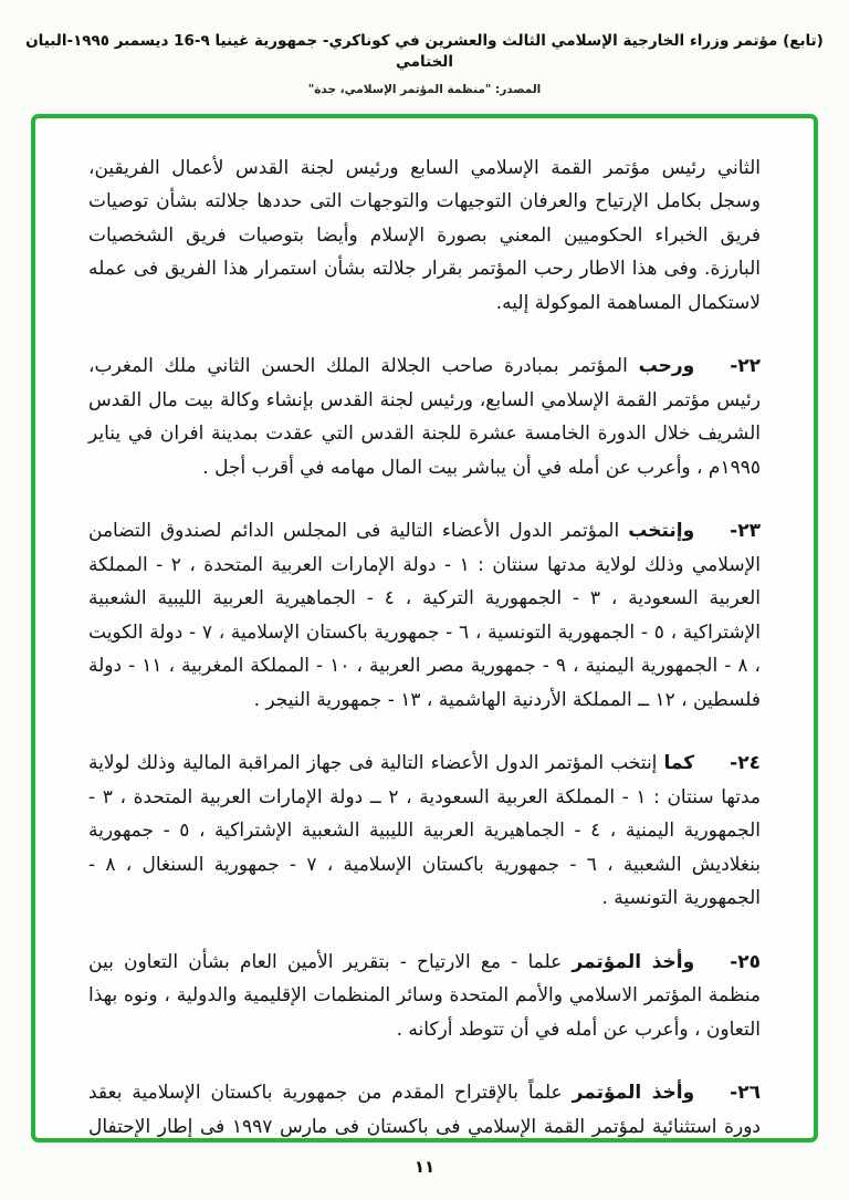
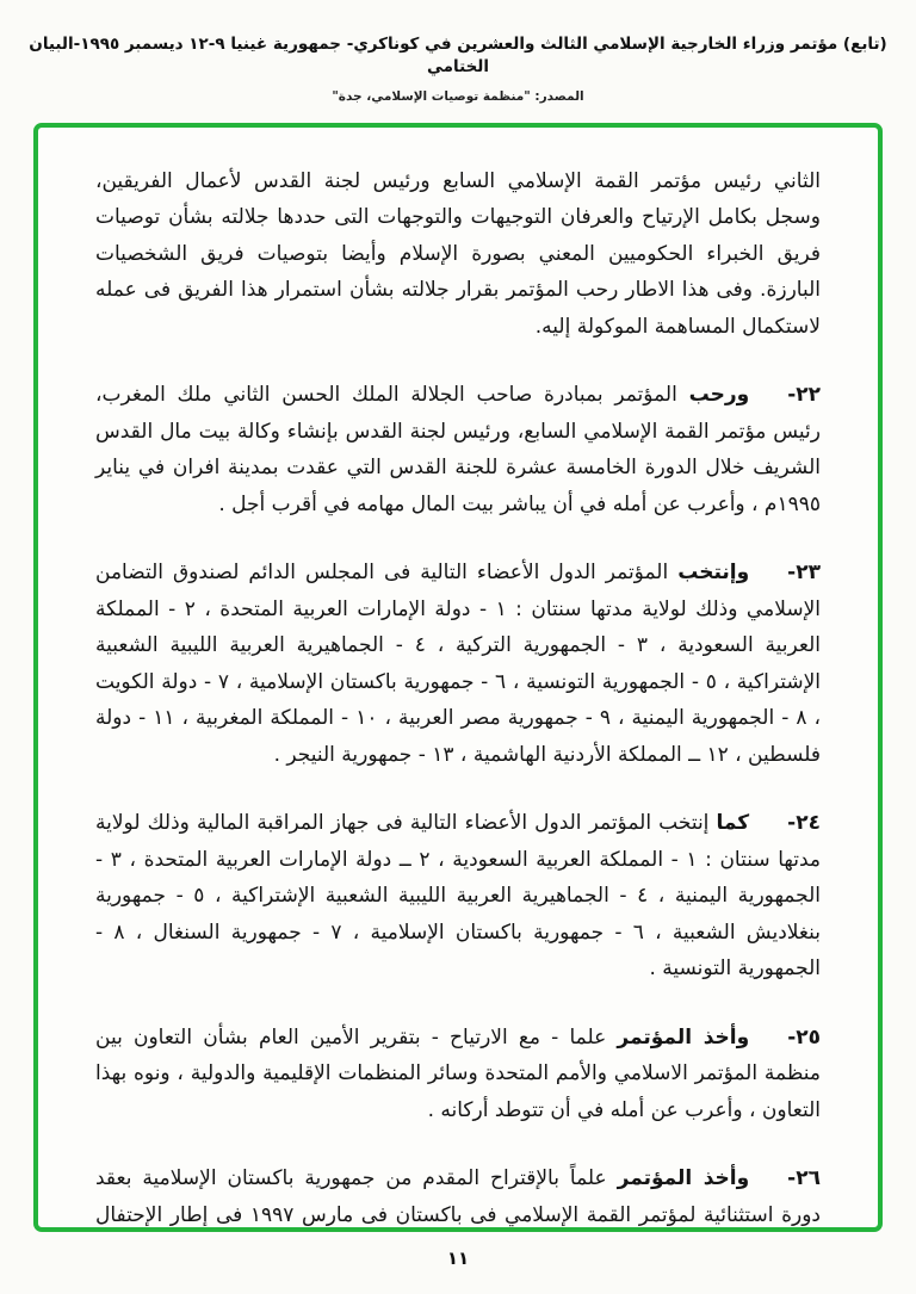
- (تابع) مؤتمر وزراء الخارجية الإسلامي الثالث والعشرين في كوناكري- جمهورية غينيا ٩-16 ديسمبر ١٩٩٥-البيان الختامي
+ (تابع) مؤتمر وزراء الخارجية الإسلامي الثالث والعشرين في كوناكري- جمهورية غينيا ٩-١٢ ديسمبر ١٩٩٥-البيان الختامي
- المصدر: "منظمة المؤتمر الإسلامي، جدة"
+ المصدر: "منظمة توصيات الإسلامي، جدة"
  الثاني رئيس مؤتمر القمة الإسلامي السابع ورئيس لجنة القدس لأعمال الفريقين، وسجل بكامل الإرتياح والعرفان التوجيهات والتوجهات التى حددها جلالته بشأن توصيات فريق الخبراء الحكوميين المعني بصورة الإسلام وأيضا بتوصيات فريق الشخصيات البارزة. وفى هذا الاطار رحب المؤتمر بقرار جلالته بشأن استمرار هذا الفريق فى عمله لاستكمال المساهمة الموكولة إليه.
  ٢٢-ورحب المؤتمر بمبادرة صاحب الجلالة الملك الحسن الثاني ملك المغرب، رئيس مؤتمر القمة الإسلامي السابع، ورئيس لجنة القدس بإنشاء وكالة بيت مال القدس الشريف خلال الدورة الخامسة عشرة للجنة القدس التي عقدت بمدينة افران في يناير ١٩٩٥م ، وأعرب عن أمله في أن يباشر بيت المال مهامه في أقرب أجل .
  ٢٣-وإنتخب المؤتمر الدول الأعضاء التالية فى المجلس الدائم لصندوق التضامن الإسلامي وذلك لولاية مدتها سنتان : ١ - دولة الإمارات العربية المتحدة ، ٢ - المملكة العربية السعودية ، ٣ - الجمهورية التركية ، ٤ - الجماهيرية العربية الليبية الشعبية الإشتراكية ، ٥ - الجمهورية التونسية ، ٦ - جمهورية باكستان الإسلامية ، ٧ - دولة الكويت ، ٨ - الجمهورية اليمنية ، ٩ - جمهورية مصر العربية ، ١٠ - المملكة المغربية ، ١١ - دولة فلسطين ، ١٢ ــ المملكة الأردنية الهاشمية ، ١٣ - جمهورية النيجر .
  ٢٤-كما إنتخب المؤتمر الدول الأعضاء التالية فى جهاز المراقبة المالية وذلك لولاية مدتها سنتان : ١ - المملكة العربية السعودية ، ٢ ــ دولة الإمارات العربية المتحدة ، ٣ - الجمهورية اليمنية ، ٤ - الجماهيرية العربية الليبية الشعبية الإشتراكية ، ٥ - جمهورية بنغلاديش الشعبية ، ٦ - جمهورية باكستان الإسلامية ، ٧ - جمهورية السنغال ، ٨ - الجمهورية التونسية .
  ٢٥-وأخذ المؤتمر علما - مع الارتياح - بتقرير الأمين العام بشأن التعاون بين منظمة المؤتمر الاسلامي والأمم المتحدة وسائر المنظمات الإقليمية والدولية ، ونوه بهذا التعاون ، وأعرب عن أمله في أن تتوطد أركانه .
  ٢٦-وأخذ المؤتمر علماً بالإقتراح المقدم من جمهورية باكستان الإسلامية بعقد دورة استثنائية لمؤتمر القمة الإسلامي فى باكستان فى مارس ١٩٩٧ فى إطار الإحتفال
  ١١
